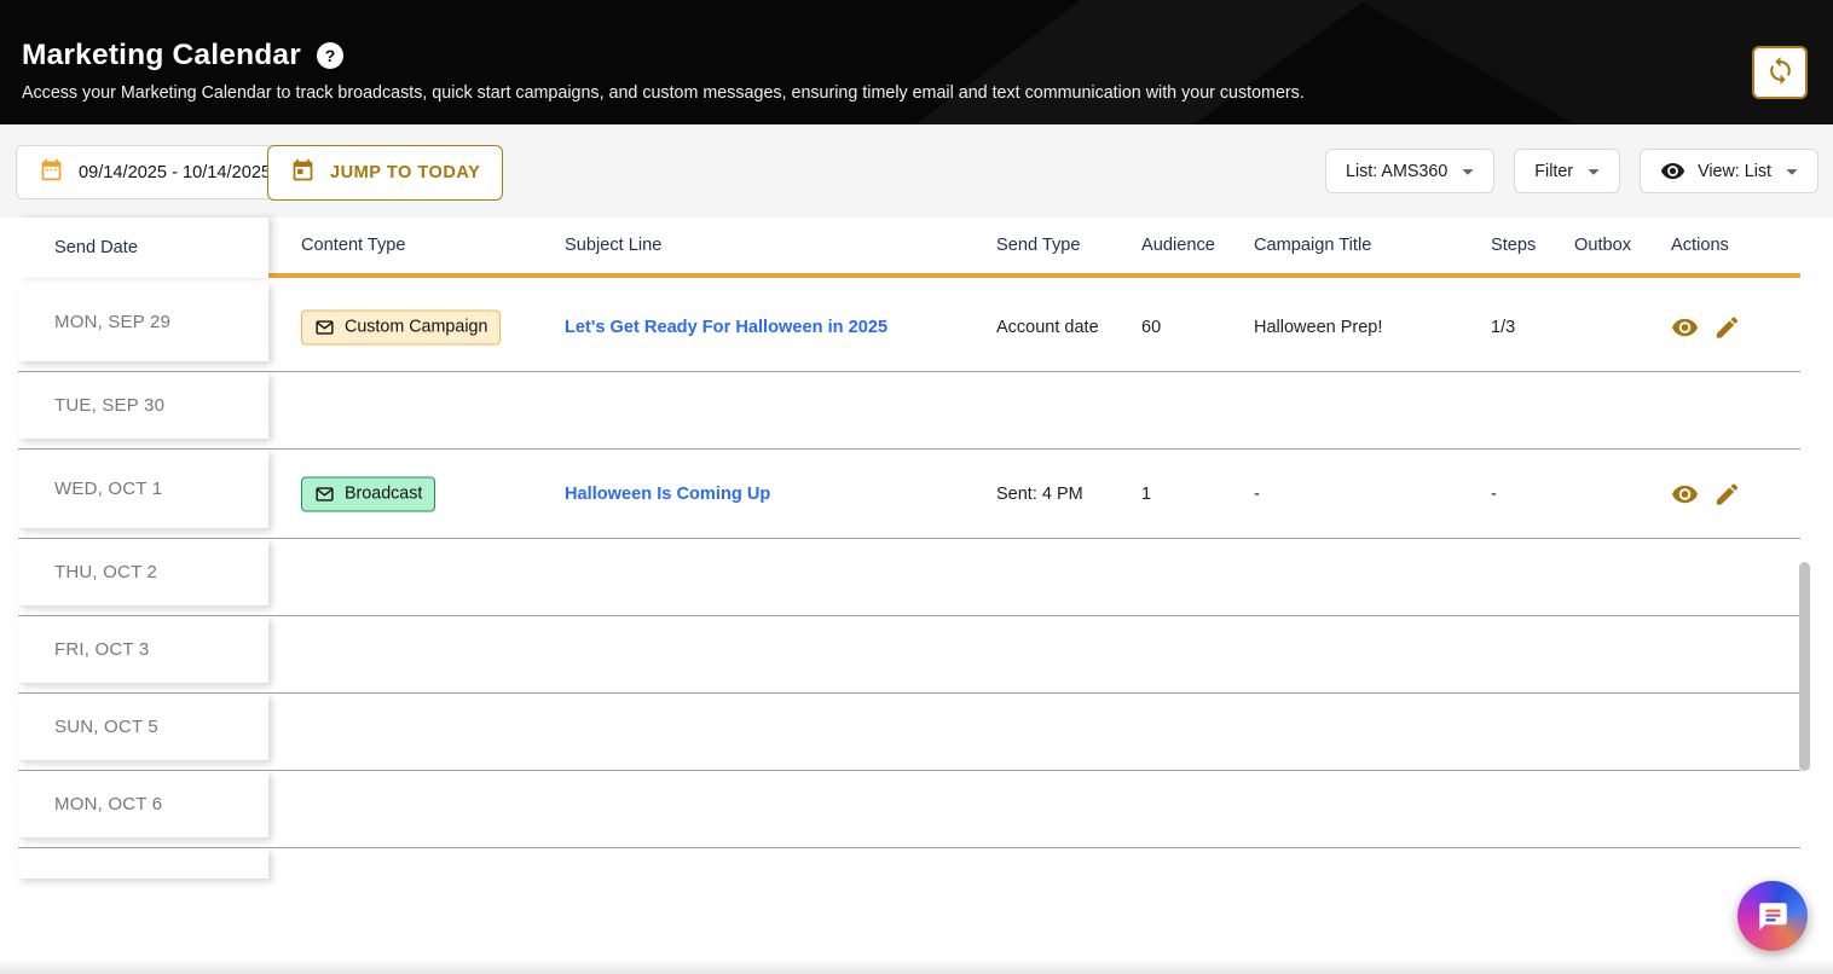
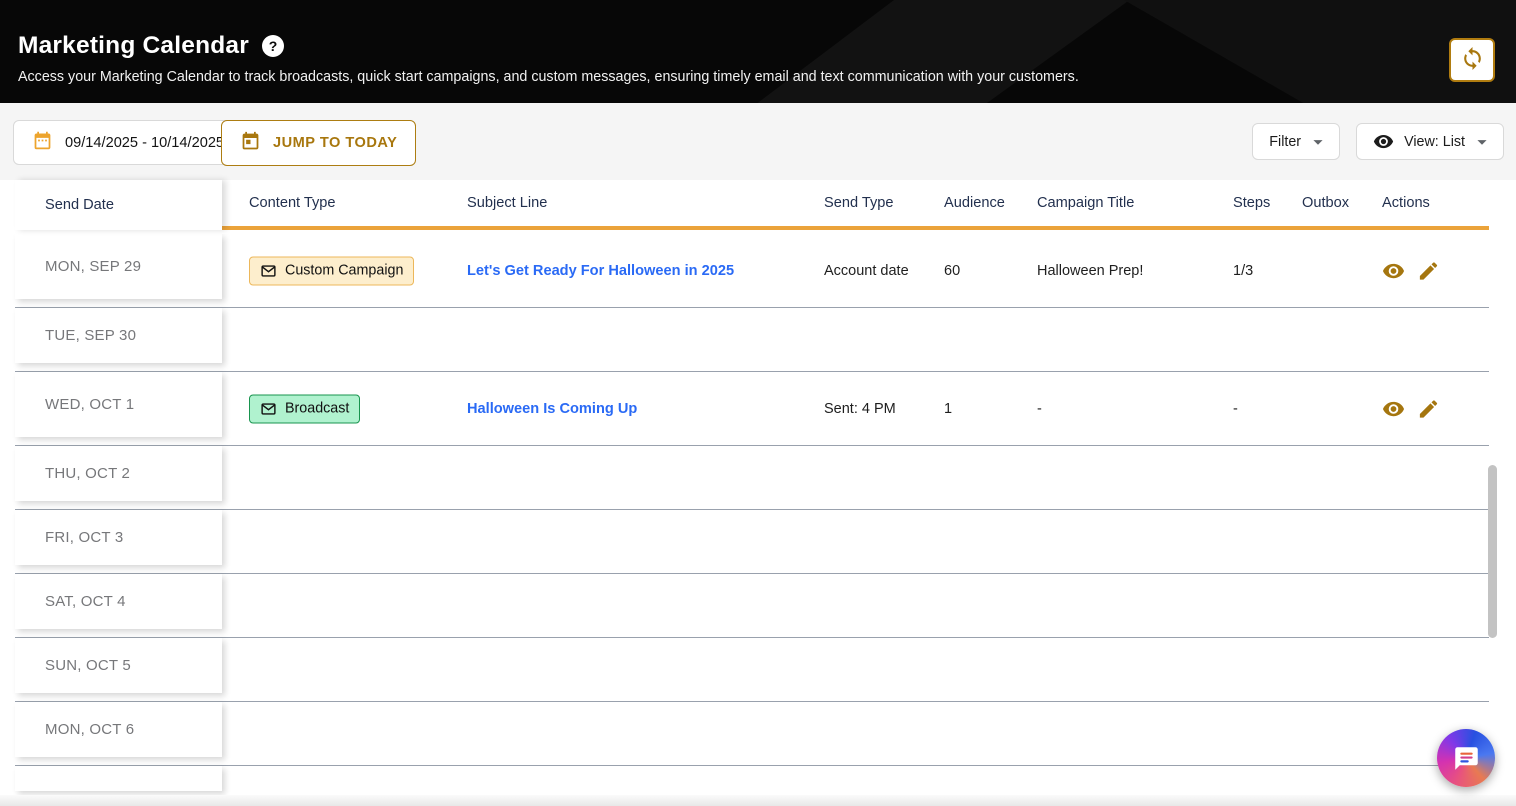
  Marketing Calendar
  ?
  Access your Marketing Calendar to track broadcasts, quick start campaigns, and custom messages, ensuring timely email and text communication with your customers.
  09/14/2025 - 10/14/2025
  JUMP TO TODAY
- List: AMS360
  Filter
  View: List
  Send Date
  Content Type
  Subject Line
  Send Type
  Audience
  Campaign Title
  Steps
  Outbox
  Actions
  MON, SEP 29
  Custom Campaign
  Let's Get Ready For Halloween in 2025
  Account date
  60
  Halloween Prep!
  1/3
  TUE, SEP 30
  WED, OCT 1
  Broadcast
  Halloween Is Coming Up
  Sent: 4 PM
  1
  -
  -
  THU, OCT 2
  FRI, OCT 3
+ SAT, OCT 4
  SUN, OCT 5
  MON, OCT 6
